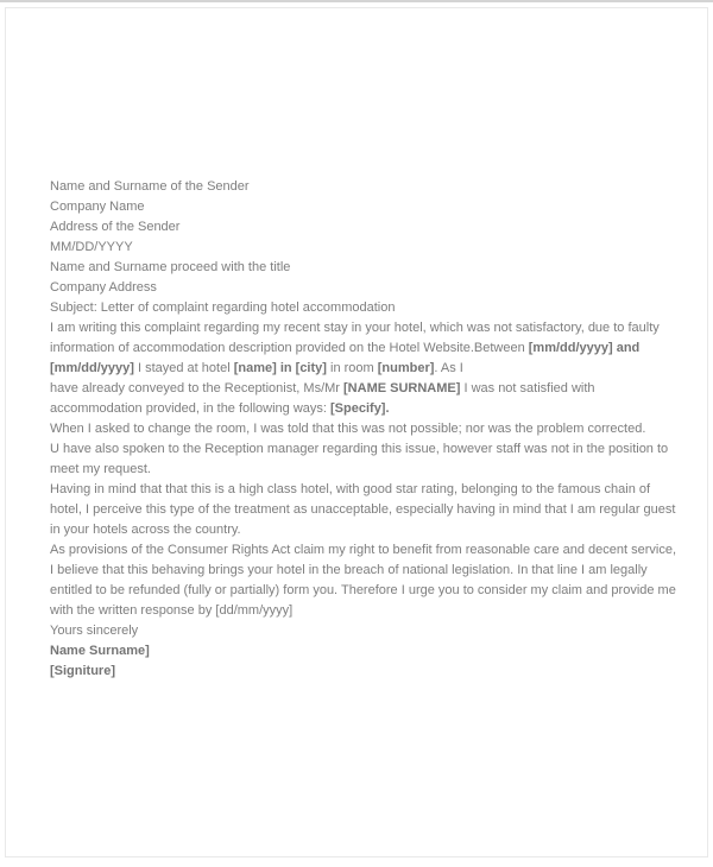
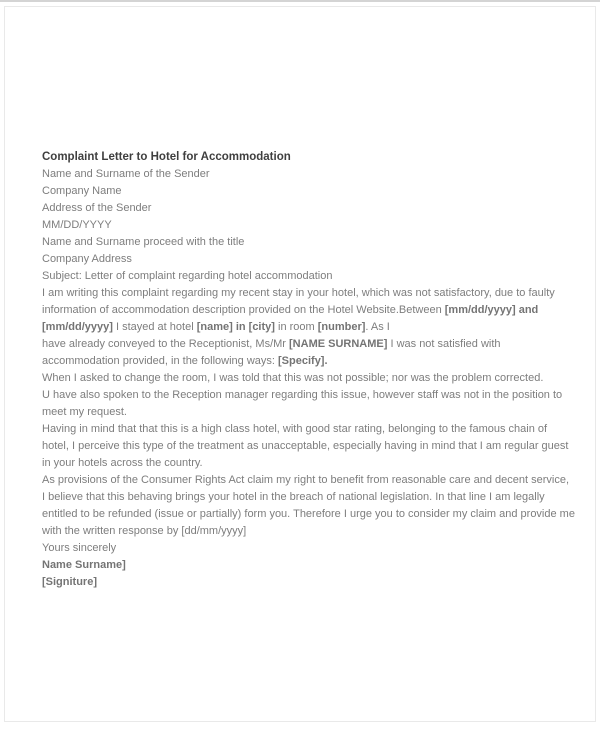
+ Complaint Letter to Hotel for Accommodation
  Name and Surname of the Sender
  Company Name
  Address of the Sender
  MM/DD/YYYY
  Name and Surname proceed with the title
  Company Address
  Subject: Letter of complaint regarding hotel accommodation
  I am writing this complaint regarding my recent stay in your hotel, which was not satisfactory, due to faulty
  information of accommodation description provided on the Hotel Website.Between [mm/dd/yyyy] and
  [mm/dd/yyyy] I stayed at hotel [name] in [city] in room [number]. As I
  have already conveyed to the Receptionist, Ms/Mr [NAME SURNAME] I was not satisfied with
  accommodation provided, in the following ways: [Specify].
  When I asked to change the room, I was told that this was not possible; nor was the problem corrected.
  U have also spoken to the Reception manager regarding this issue, however staff was not in the position to
  meet my request.
  Having in mind that that this is a high class hotel, with good star rating, belonging to the famous chain of
  hotel, I perceive this type of the treatment as unacceptable, especially having in mind that I am regular guest
  in your hotels across the country.
  As provisions of the Consumer Rights Act claim my right to benefit from reasonable care and decent service,
  I believe that this behaving brings your hotel in the breach of national legislation. In that line I am legally
- entitled to be refunded (fully or partially) form you. Therefore I urge you to consider my claim and provide me
+ entitled to be refunded (issue or partially) form you. Therefore I urge you to consider my claim and provide me
  with the written response by [dd/mm/yyyy]
  Yours sincerely
  Name Surname]
  [Signiture]
